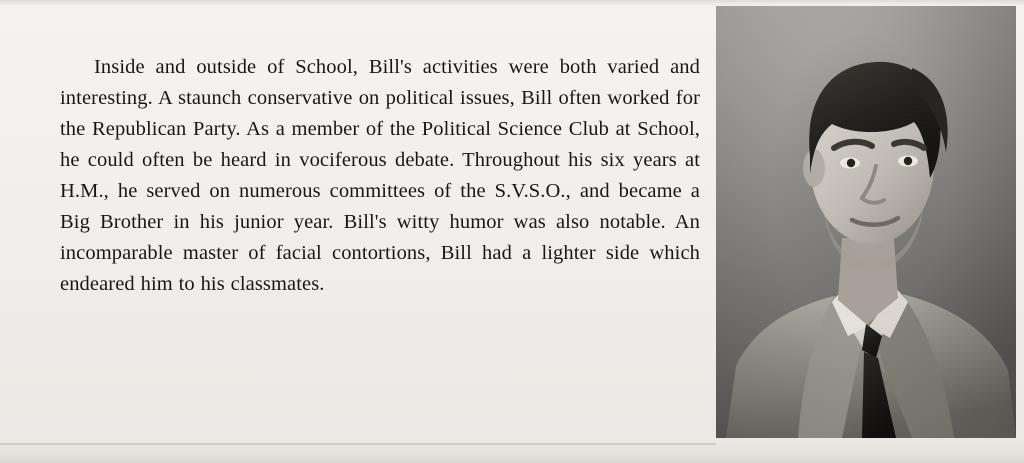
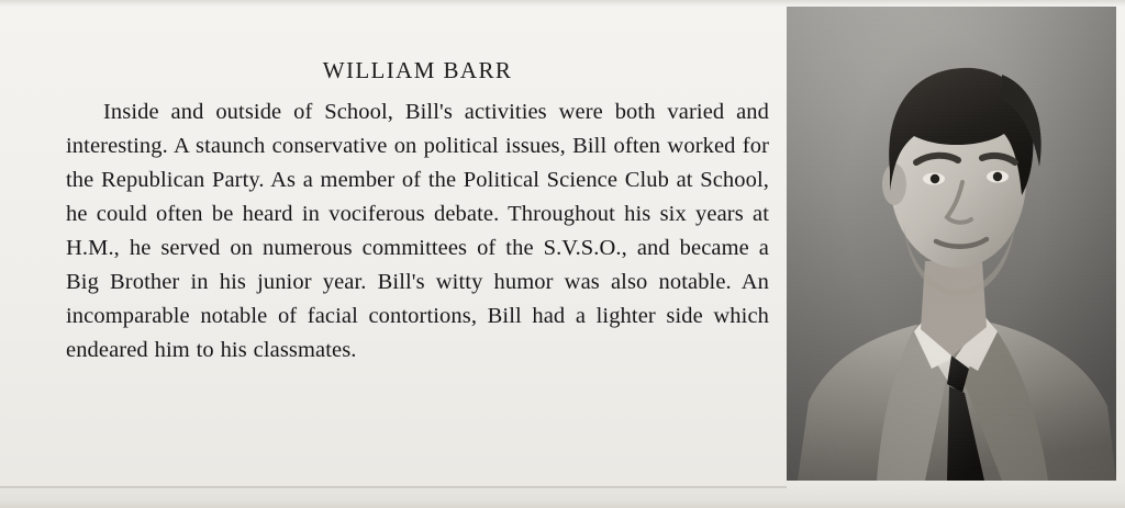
+ WILLIAM BARR
- Inside and outside of School, Bill's activities were both varied and interesting. A staunch conservative on political issues, Bill often worked for the Republican Party. As a member of the Political Science Club at School, he could often be heard in vociferous debate. Throughout his six years at H.M., he served on numerous committees of the S.V.S.O., and became a Big Brother in his junior year. Bill's witty humor was also notable. An incomparable master of facial contortions, Bill had a lighter side which endeared him to his classmates.
+ Inside and outside of School, Bill's activities were both varied and interesting. A staunch conservative on political issues, Bill often worked for the Republican Party. As a member of the Political Science Club at School, he could often be heard in vociferous debate. Throughout his six years at H.M., he served on numerous committees of the S.V.S.O., and became a Big Brother in his junior year. Bill's witty humor was also notable. An incomparable notable of facial contortions, Bill had a lighter side which endeared him to his classmates.
